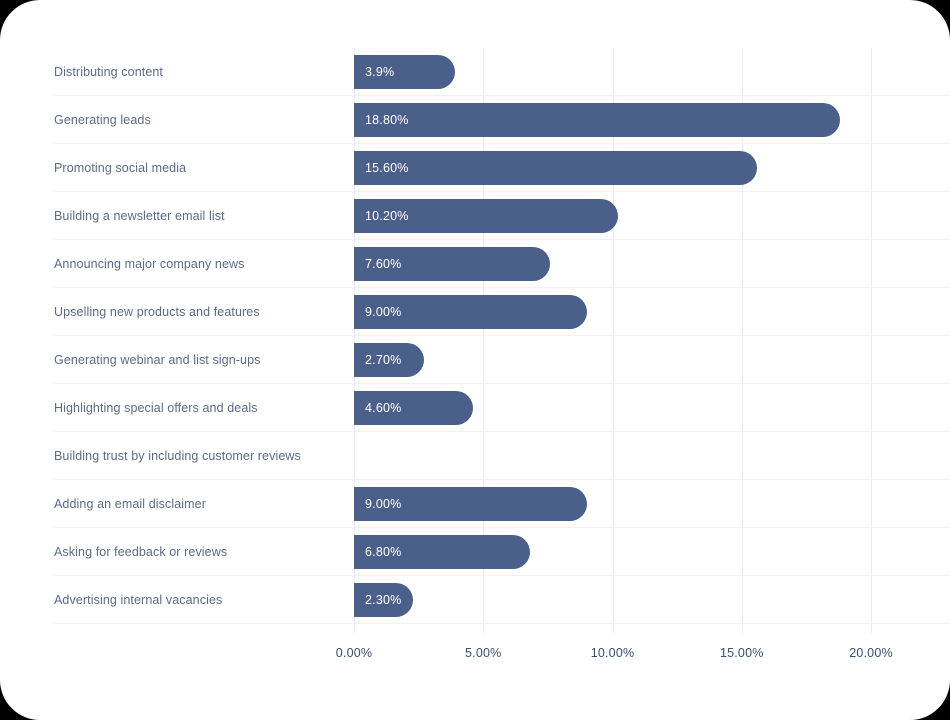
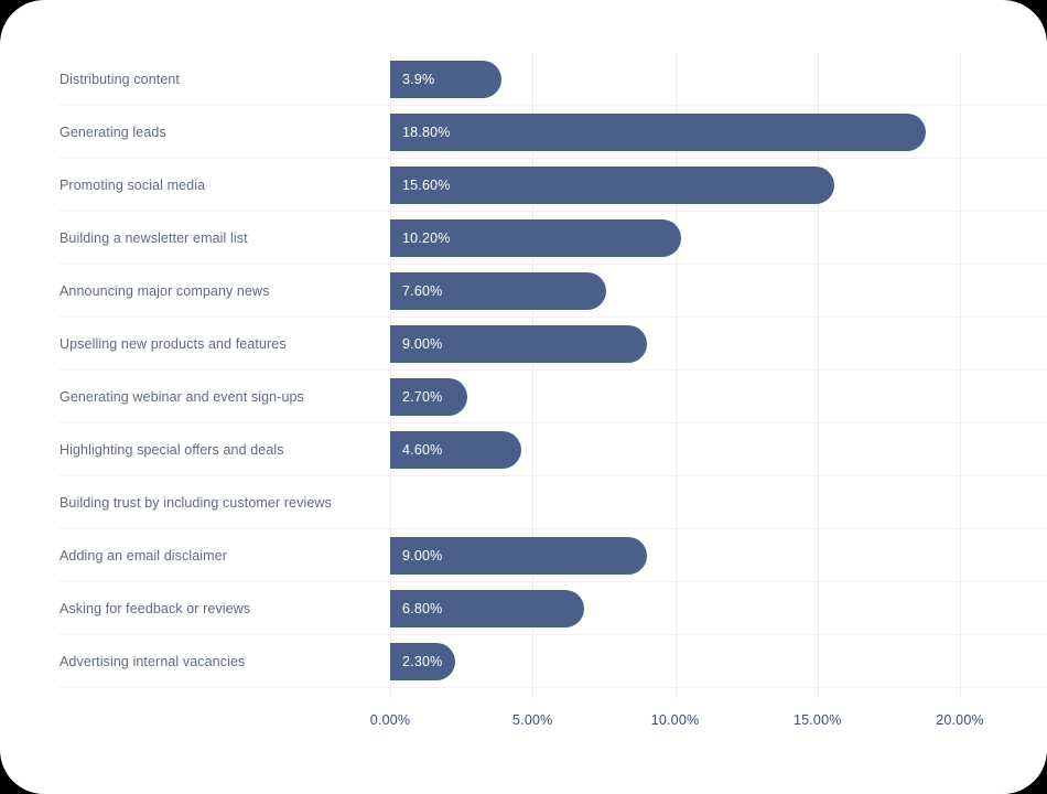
  Distributing content
  3.9%
  Generating leads
  18.80%
  Promoting social media
  15.60%
  Building a newsletter email list
  10.20%
  Announcing major company news
  7.60%
  Upselling new products and features
  9.00%
- Generating webinar and list sign-ups
+ Generating webinar and event sign-ups
  2.70%
  Highlighting special offers and deals
  4.60%
  Building trust by including customer reviews
  Adding an email disclaimer
  9.00%
  Asking for feedback or reviews
  6.80%
  Advertising internal vacancies
  2.30%
  0.00%
  5.00%
  10.00%
  15.00%
  20.00%
